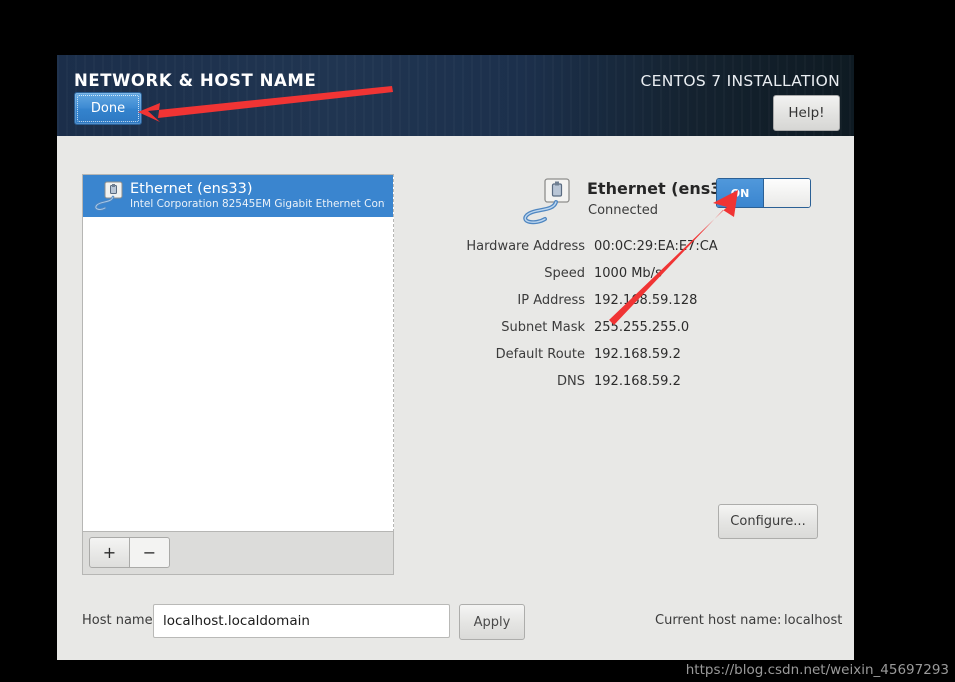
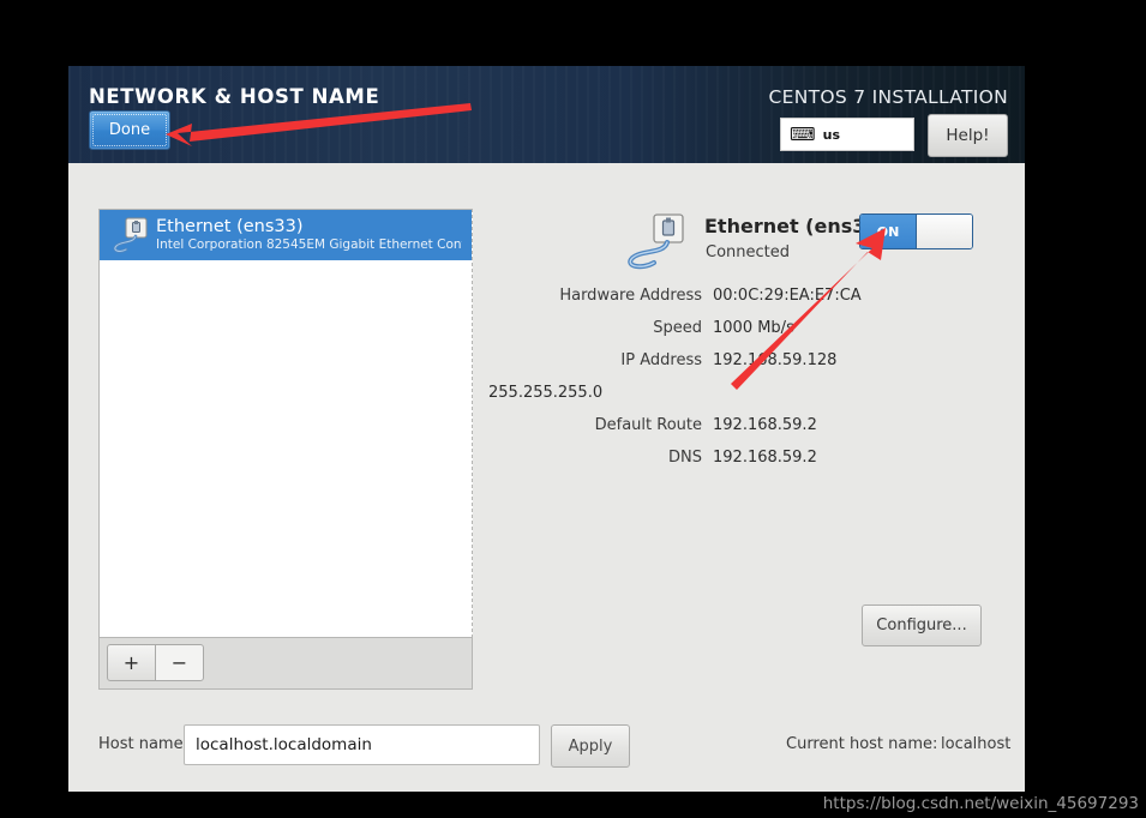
  NETWORK & HOST NAME
  Done
  CENTOS 7 INSTALLATION
+ ⌨
+ us
  Help!
  Ethernet (ens33)
  Intel Corporation 82545EM Gigabit Ethernet Con
  +
  −
  Ethernet (ens
  Connected
  Hardware Address
  00:0C:29:EA:E7:CA
  Speed
  1000 Mb/
  IP Address
  192.18.59.128
- Subnet Mask
  255.255.255.0
  Default Route
  192.168.59.2
  DNS
  192.168.59.2
  Configure...
  Host name
  localhost.localdomain
  Apply
  Current host name:
  localhost
  https://blog.csdn.net/weixin_45697293
